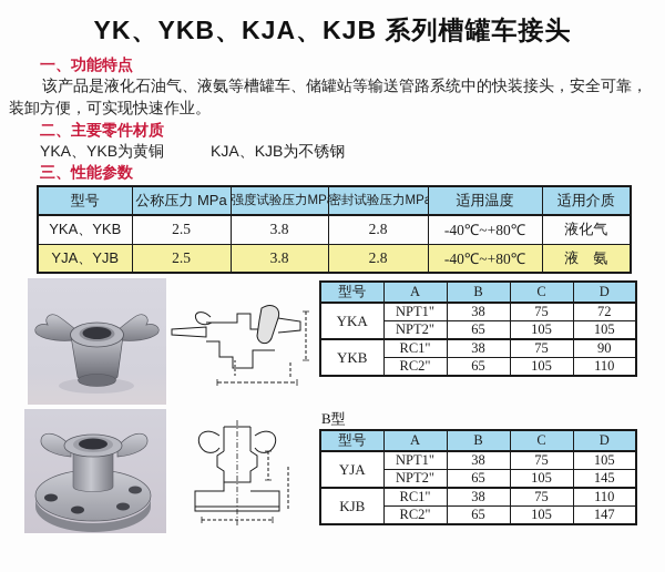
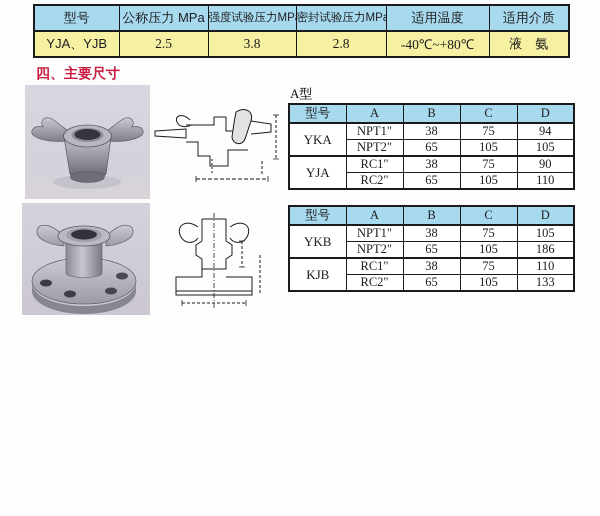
- YK、YKB、KJA、KJB 系列槽罐车接头
- 一、功能特点
- 该产品是液化石油气、液氨等槽罐车、储罐站等输送管路系统中的快装接头，安全可靠，装卸方便，可实现快速作业。
- 二、主要零件材质
- YKA、YKB为黄铜 KJA、KJB为不锈钢
- 三、性能参数
  型号	公称压力 MPa	强度试验压力MP	密封试验压力MP	适用温度	适用介质
- YKA、YKB	2.5	3.8	2.8	-40℃~+80℃	液化气
  YJA、YJB	2.5	3.8	2.8	-40℃~+80℃	液 氨
+ 四、主要尺寸
+ A型
  型号	A	B	C	D
- YKA	NPT1"	38	75	72
+ YKA	NPT1"	38	75	94
  NPT2"	65	105	105
- YKB	RC1"	38	75	90
+ YJA	RC1"	38	75	90
  RC2"	65	105	110
- B型
  型号	A	B	C	D
- YJA	NPT1"	38	75	105
+ YKB	NPT1"	38	75	105
- NPT2"	65	105	145
+ NPT2"	65	105	186
  KJB	RC1"	38	75	110
- RC2"	65	105	147
+ RC2"	65	105	133
